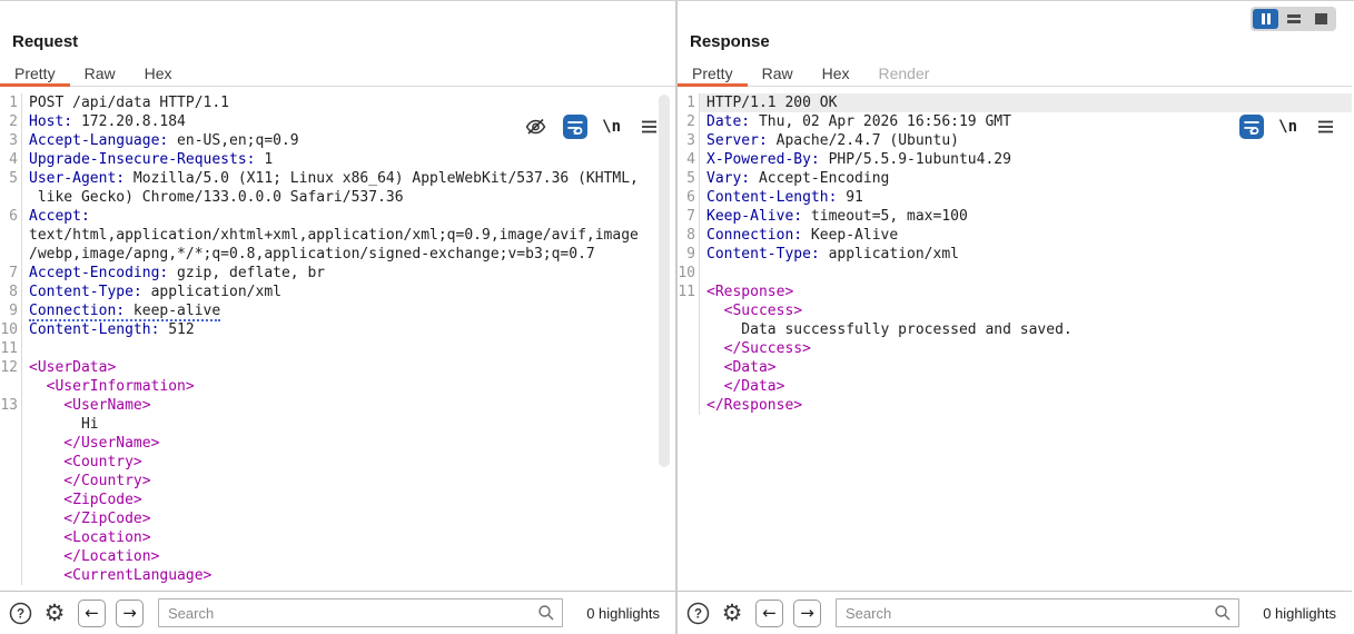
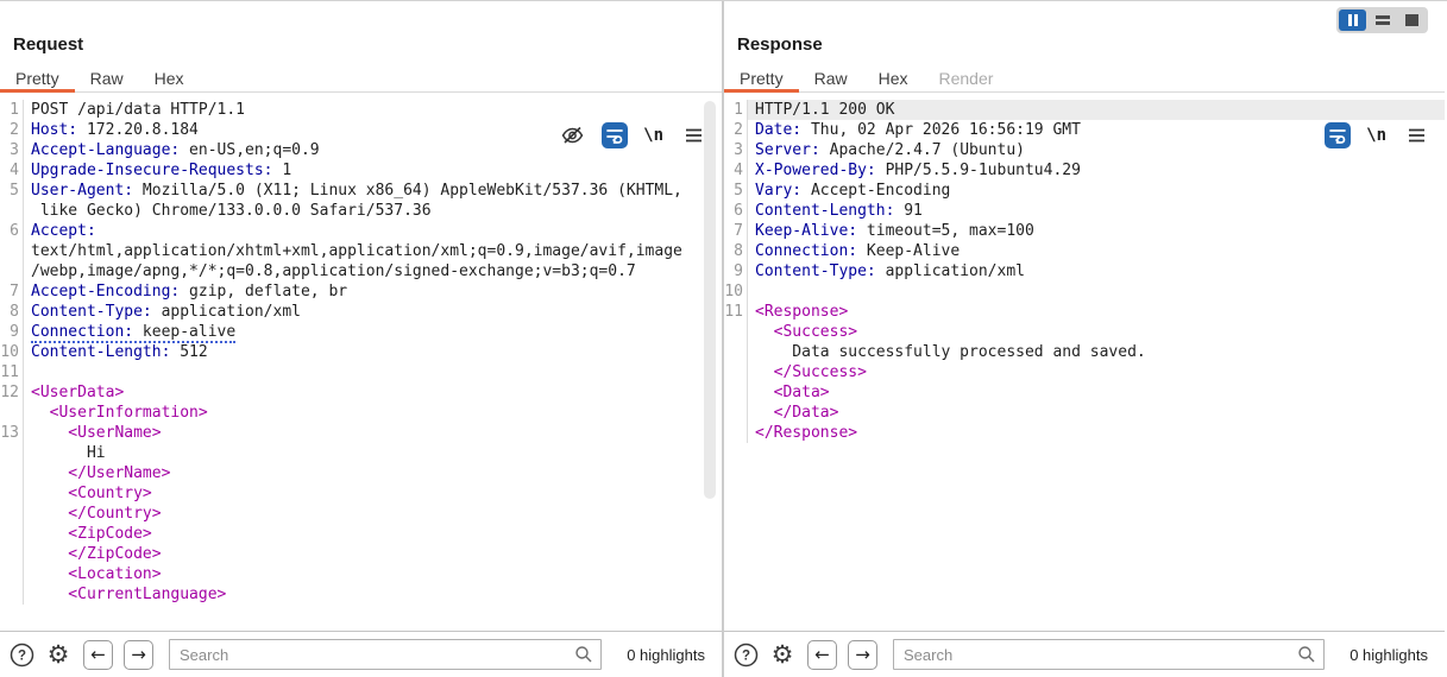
  Request
  Pretty
  Raw
  Hex
  \n
  1
  POST /api/data HTTP/1.1
  2
  Host: 172.20.8.184
  3
  Accept-Language: en-US,en;q=0.9
  4
  Upgrade-Insecure-Requests: 1
  5
  User-Agent: Mozilla/5.0 (X11; Linux x86_64) AppleWebKit/537.36 (KHTML,
  like Gecko) Chrome/133.0.0.0 Safari/537.36
  6
  Accept:
  text/html,application/xhtml+xml,application/xml;q=0.9,image/avif,image
  /webp,image/apng,*/*;q=0.8,application/signed-exchange;v=b3;q=0.7
  7
  Accept-Encoding: gzip, deflate, br
  8
  Content-Type: application/xml
  9
  Connection: keep-alive
  10
  Content-Length: 512
  11
  12
  <UserData>
  <UserInformation>
  13
  <UserName>
  Hi
  </UserName>
  <Country>
  </Country>
  <ZipCode>
  </ZipCode>
  <Location>
- </Location>
  <CurrentLanguage>
  ?
  ⚙
  ←
  →
  Search
  0 highlights
  Response
  Pretty
  Raw
  Hex
  Render
  \n
  1
  HTTP/1.1 200 OK
  2
  Date: Thu, 02 Apr 2026 16:56:19 GMT
  3
  Server: Apache/2.4.7 (Ubuntu)
  4
  X-Powered-By: PHP/5.5.9-1ubuntu4.29
  5
  Vary: Accept-Encoding
  6
  Content-Length: 91
  7
  Keep-Alive: timeout=5, max=100
  8
  Connection: Keep-Alive
  9
  Content-Type: application/xml
  10
  11
  <Response>
  <Success>
  Data successfully processed and saved.
  </Success>
  <Data>
  </Data>
  </Response>
  ?
  ⚙
  ←
  →
  Search
  0 highlights
